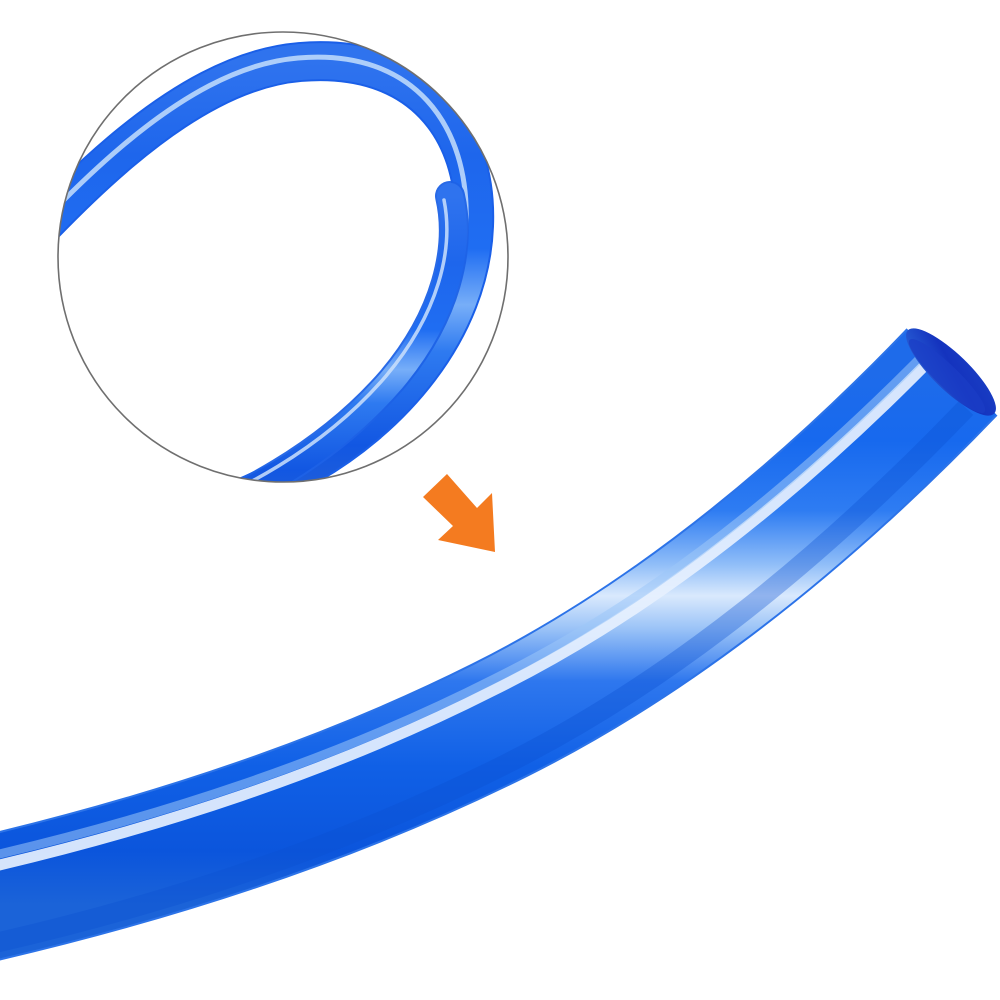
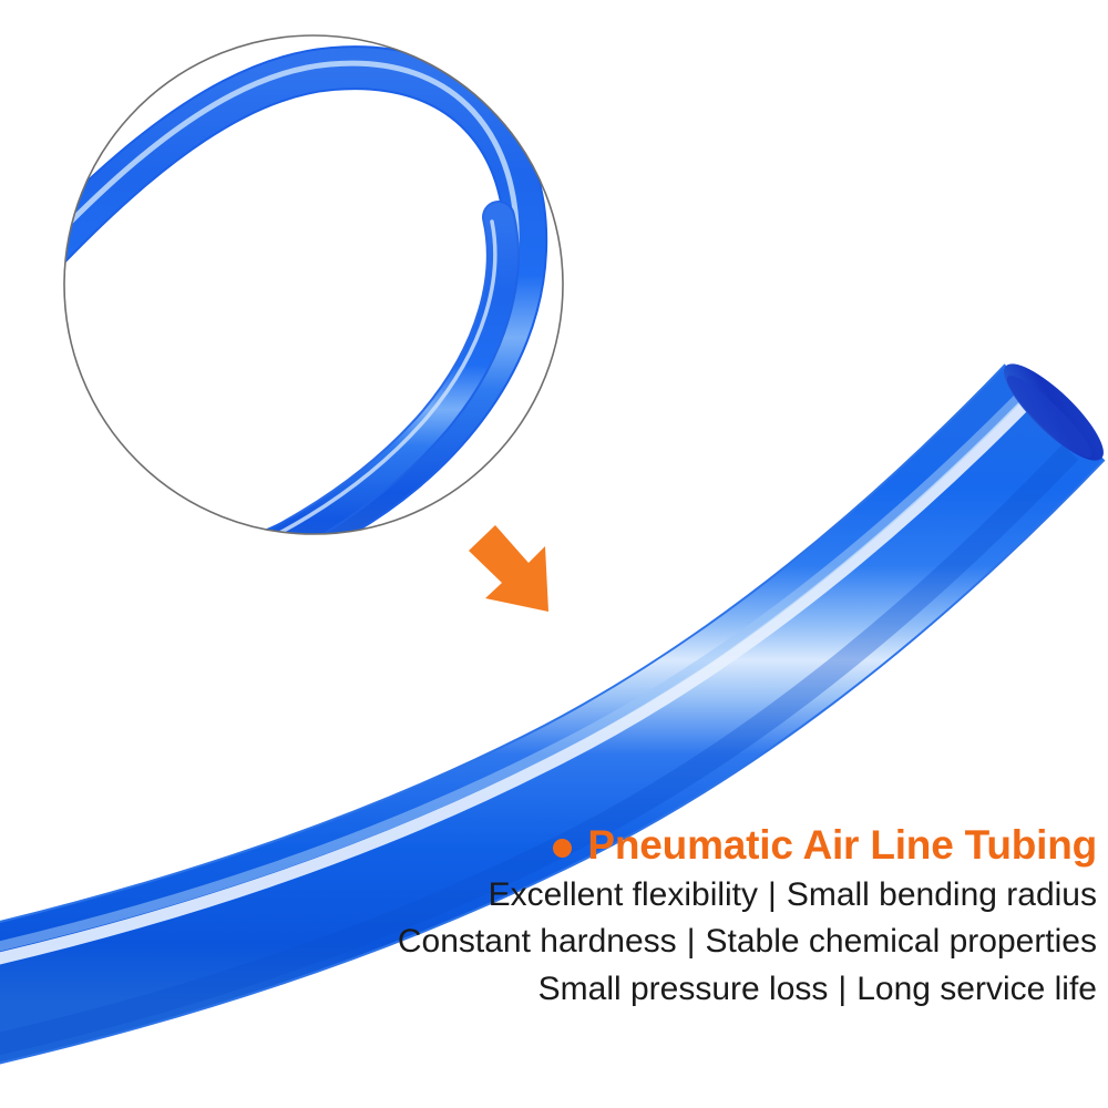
+ Pneumatic Air Line Tubing
+ Excellent flexibility | Small bending radius
+ Constant hardness | Stable chemical properties
+ Small pressure loss | Long service life
